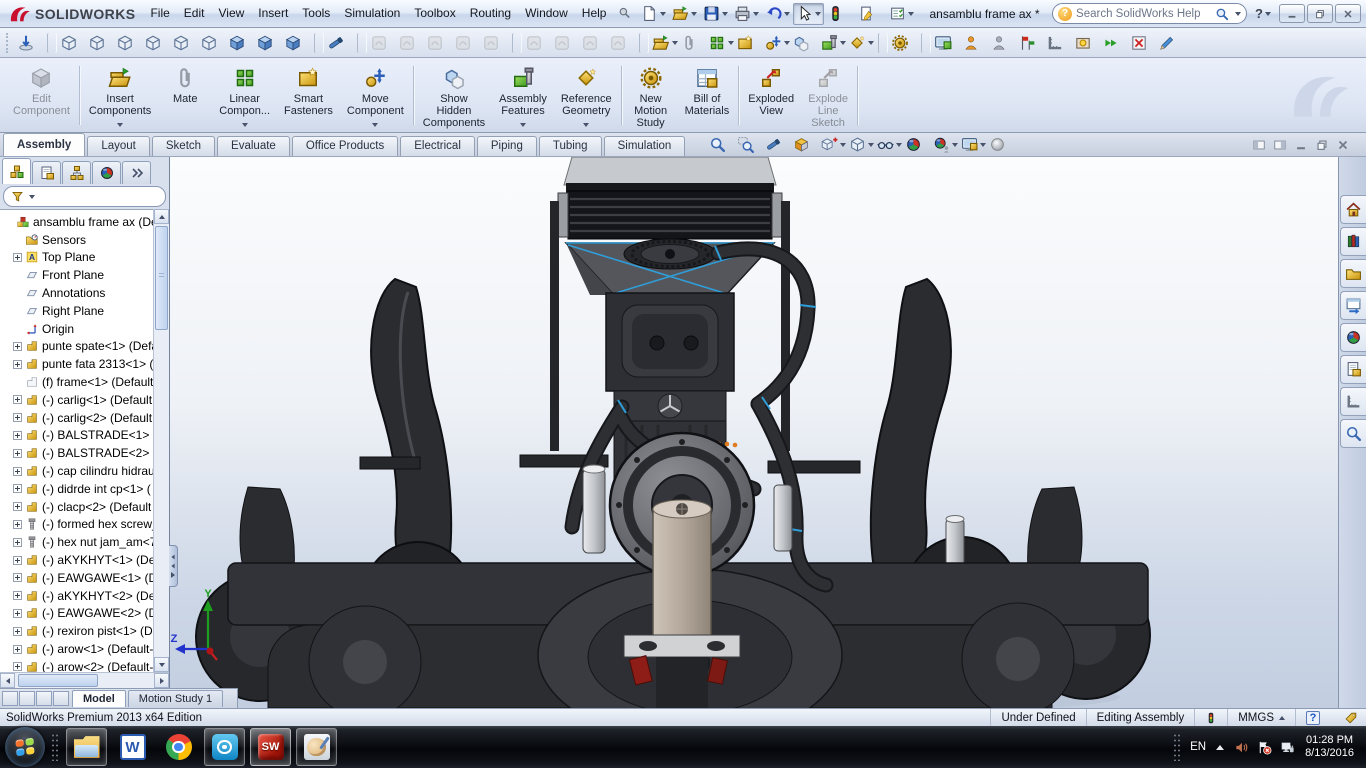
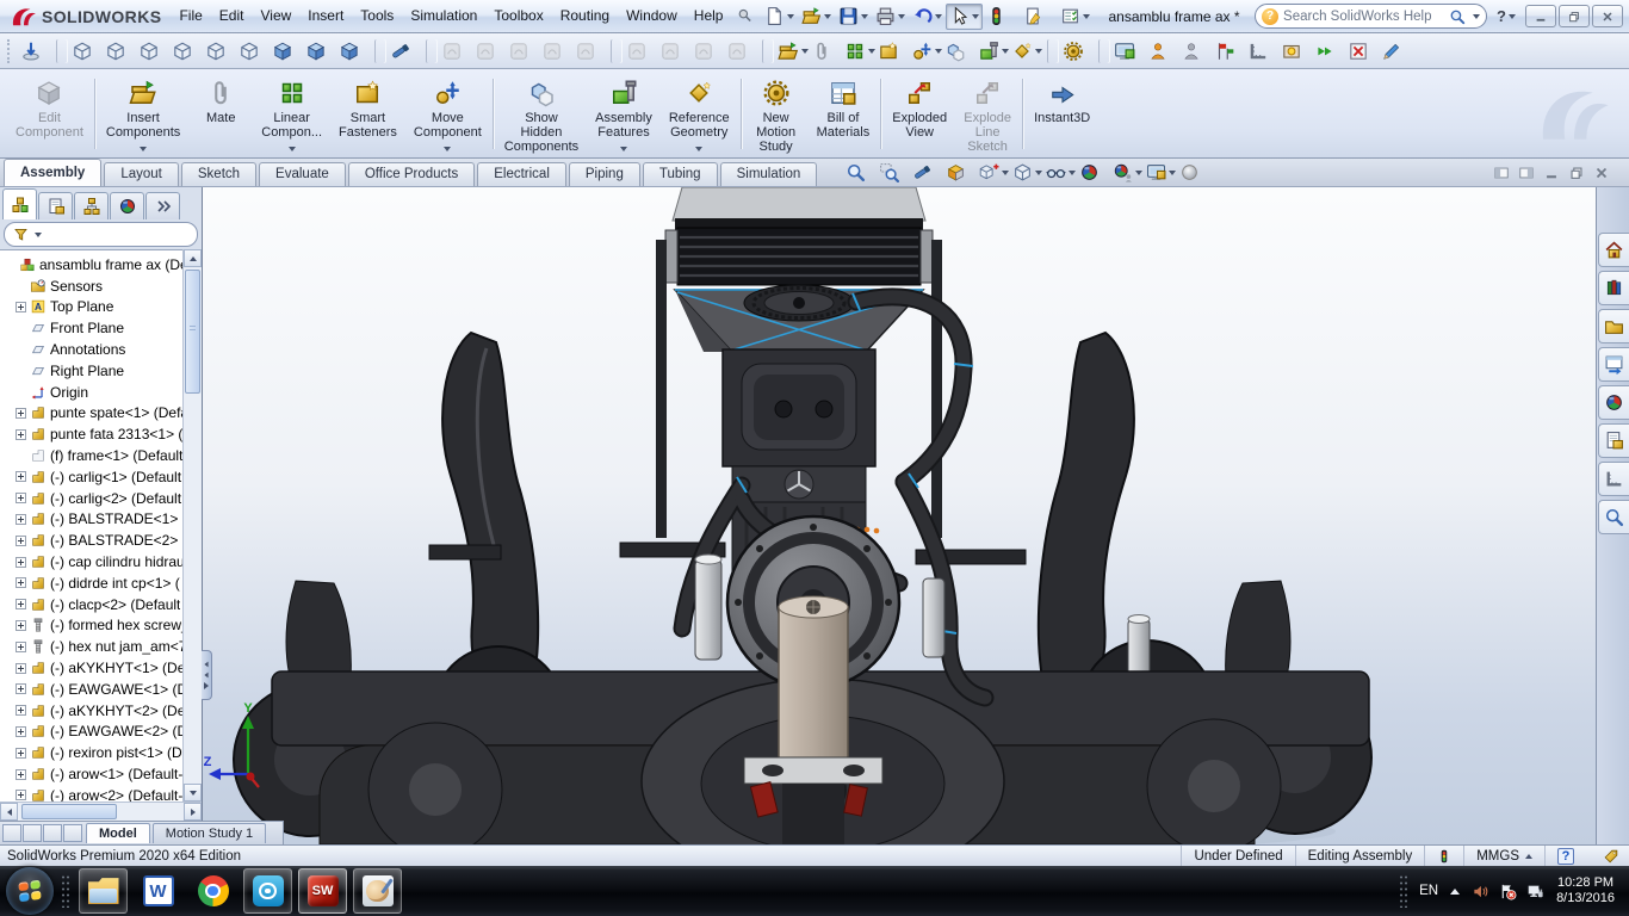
  SOLIDWORKS
  File
  Edit
  View
  Insert
  Tools
  Simulation
  Toolbox
  Routing
  Window
  Help
  ansamblu frame ax *
  Search SolidWorks Help
  ?
  Edit
  Component
  Insert
  Components
  Mate
  Linear
  Compon...
  Smart
  Fasteners
  Move
  Component
  Show
  Hidden
  Components
  Assembly
  Features
  Reference
  Geometry
  New
  Motion
  Study
  Bill of
  Materials
  Exploded
  View
  Explode
  Line
  Sketch
+ Instant3D
  Assembly
  Layout
  Sketch
  Evaluate
  Office Products
  Electrical
  Piping
  Tubing
  Simulation
  ansamblu frame ax (D
  Sensors
  Top Plane
  Front Plane
  Annotations
  Right Plane
  Origin
  punte spate<1> (Def
  punte fata 2313<1> (
  (f) frame<1> (Default
  (-) carlig<1> (Default
  (-) carlig<2> (Default
  (-) BALSTRADE<1>
  (-) BALSTRADE<2>
  (-) cap cilindru hidrau
  (-) didrde int cp<1> (
  (-) clacp<2> (Default
  (-) formed hex screw
  (-) hex nut jam_am<
  (-) aKYKHYT<1> (D
  (-) EAWGAWE<1> (
  (-) aKYKHYT<2> (D
  (-) EAWGAWE<2> (
  (-) rexiron pist<1> (D
  (-) arow<1> (Default-
  (-) arow<2> (Default-
  Y
  Z
  Model
  Motion Study 1
- SolidWorks Premium 2013 x64 Edition
+ SolidWorks Premium 2020 x64 Edition
  Under Defined
  Editing Assembly
  MMGS
  W
  SW
  EN
- 01:28 PM
+ 10:28 PM
  8/13/2016
